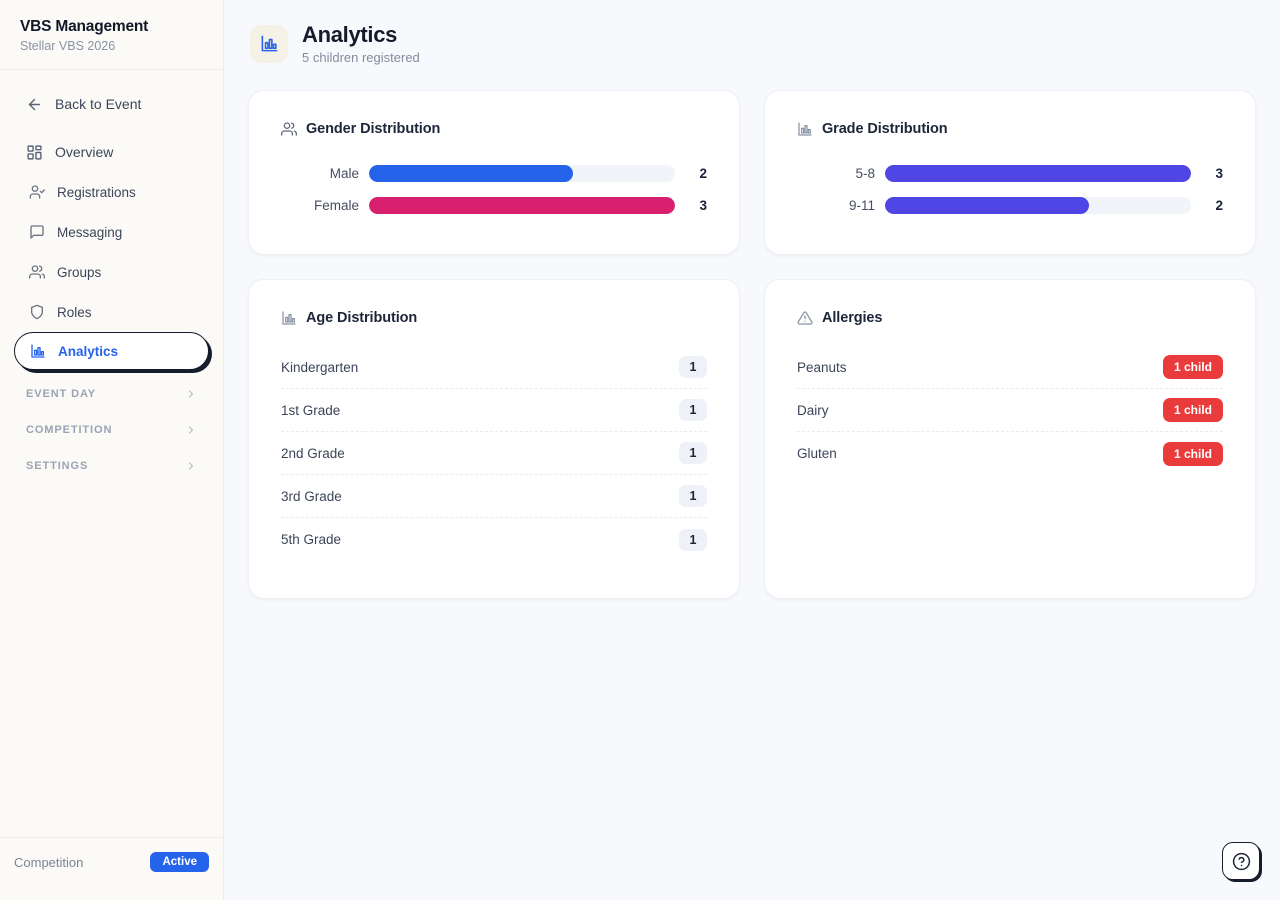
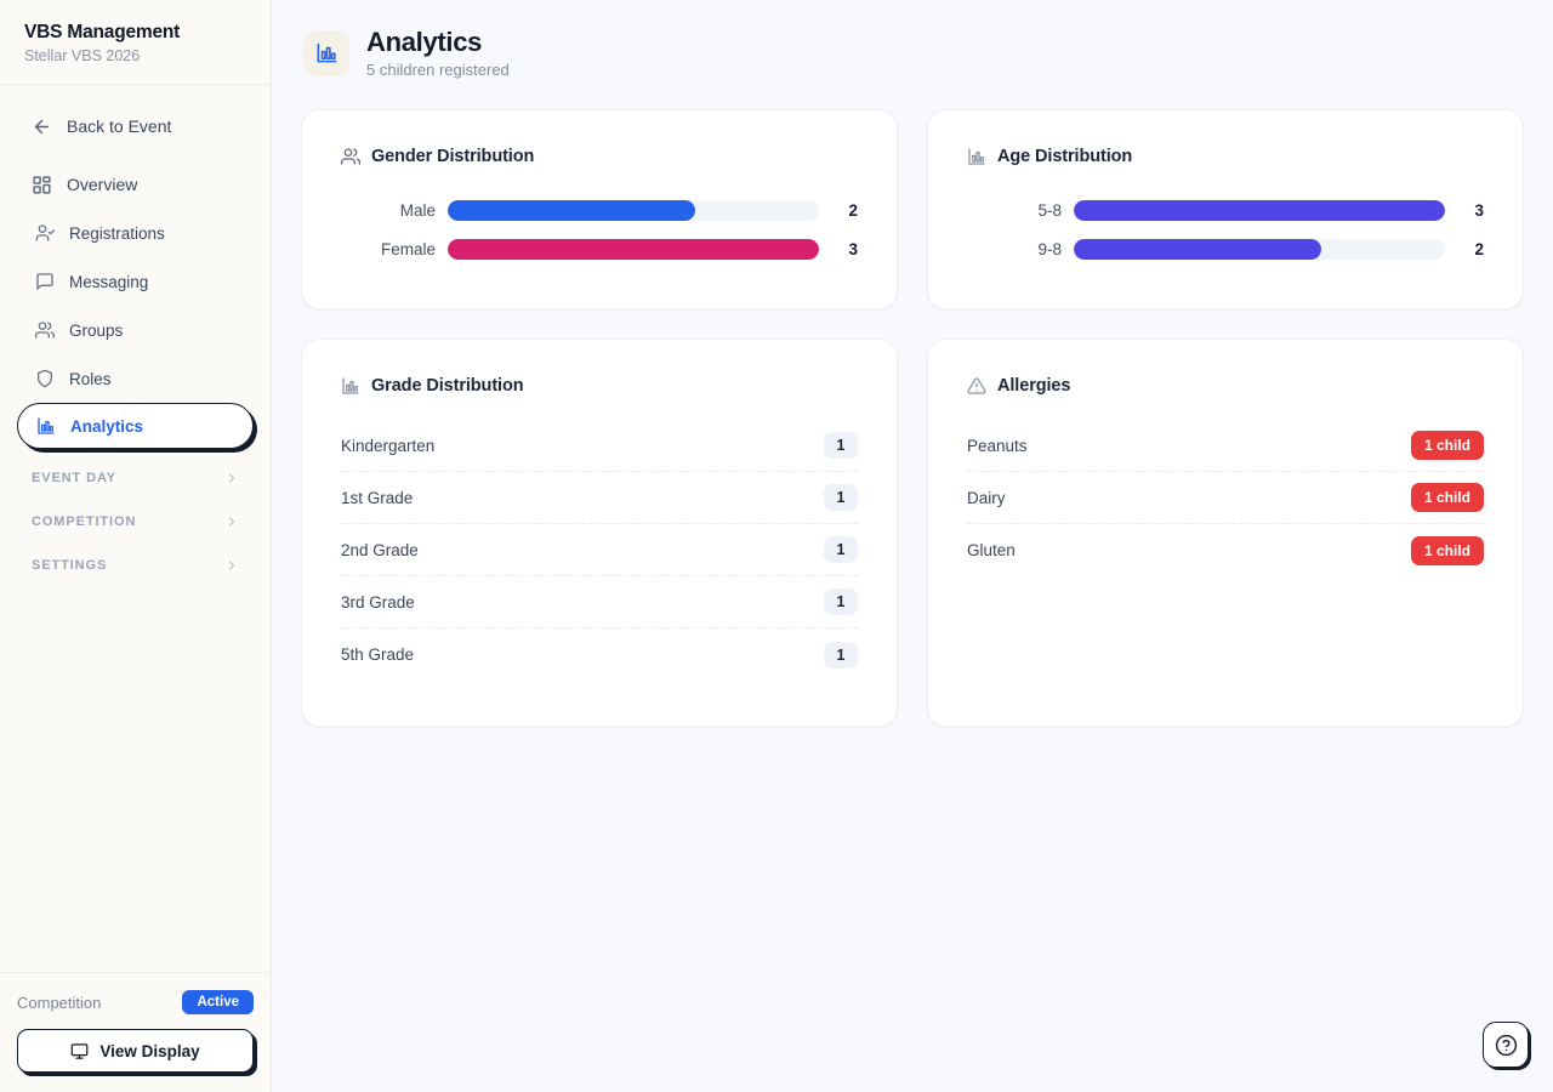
  VBS Management
  Stellar VBS 2026
  Back to Event
  Overview
  Registrations
  Messaging
  Groups
  Roles
  Analytics
  EVENT DAY
  COMPETITION
  SETTINGS
  Competition
  Active
+ View Display
  Analytics
  5 children registered
  Gender Distribution
  Male
  2
  Female
  3
- Grade Distribution
+ Age Distribution
  5-8
  3
- 9-11
+ 9-8
  2
- Age Distribution
+ Grade Distribution
  Kindergarten
  1
  1st Grade
  1
  2nd Grade
  1
  3rd Grade
  1
  5th Grade
  1
  Allergies
  Peanuts
  1 child
  Dairy
  1 child
  Gluten
  1 child
